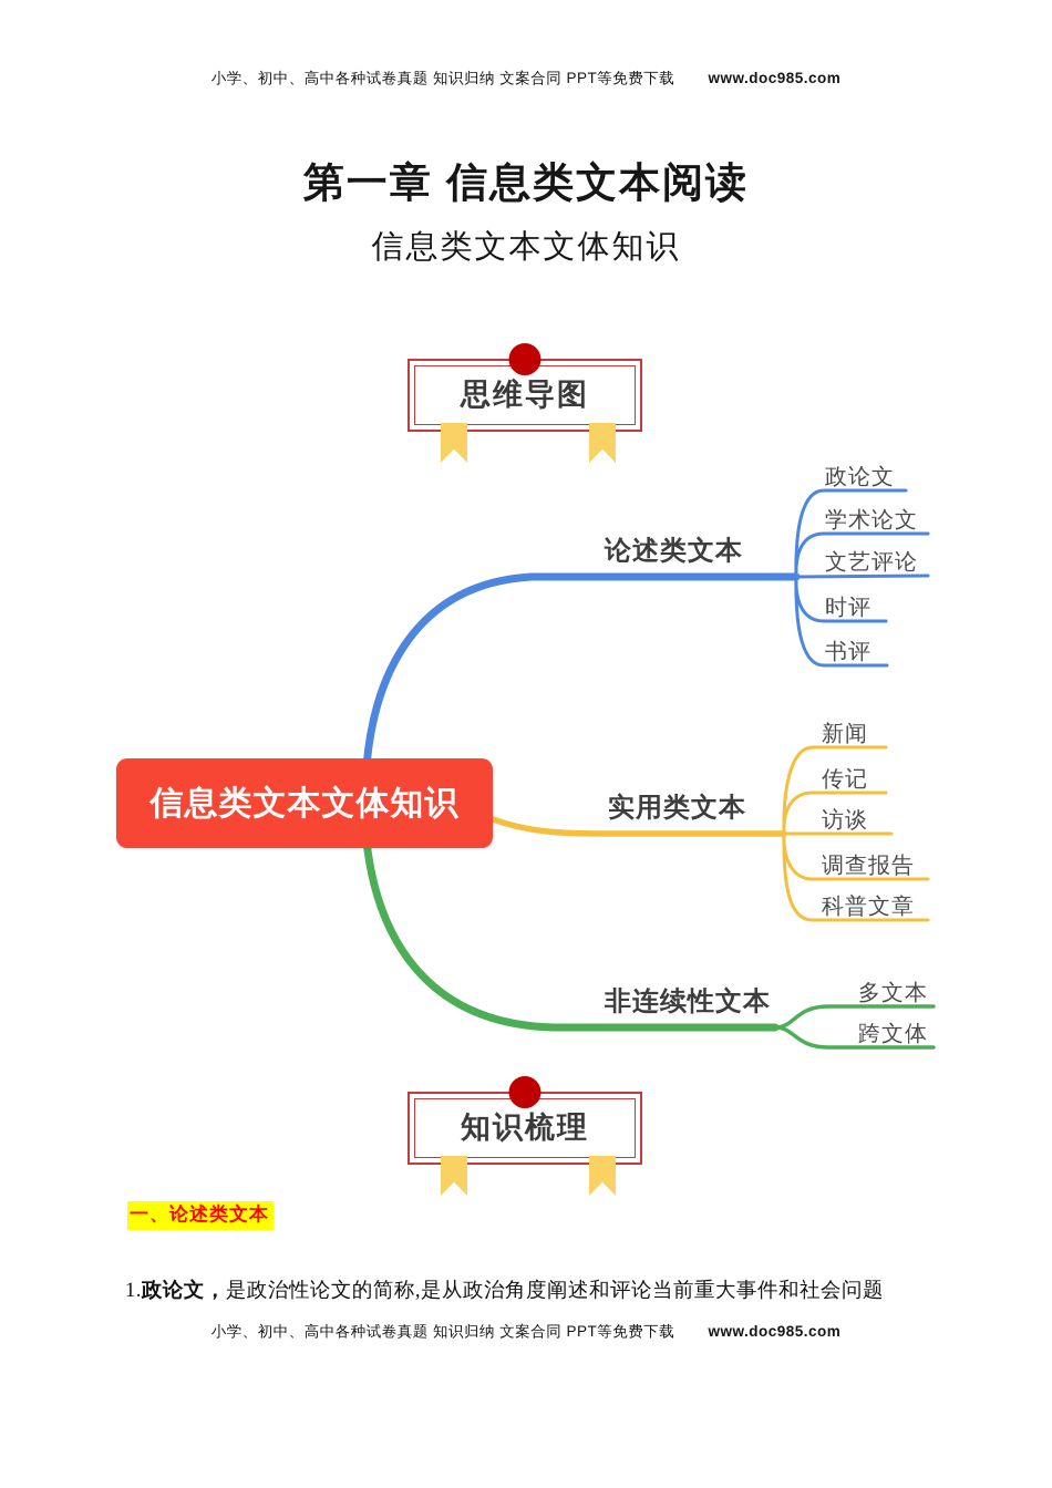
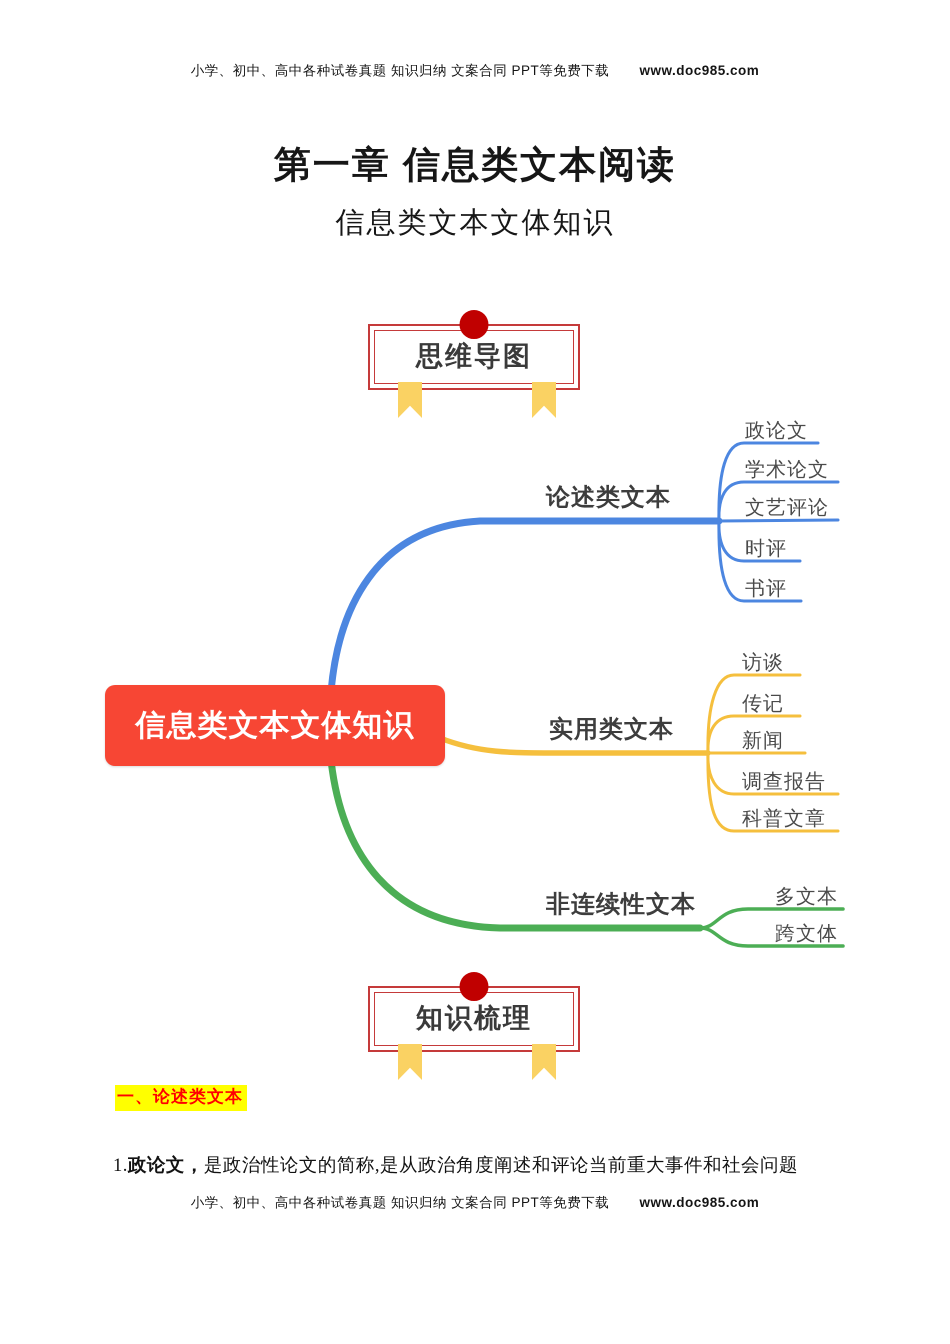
  小学、初中、高中各种试卷真题 知识归纳 文案合同 PPT等免费下载 www.doc985.com
  第一章 信息类文本阅读
  信息类文本文体知识
  思维导图
  信息类文本文体知识
  论述类文本
  政论文
  学术论文
  文艺评论
  时评
  书评
  实用类文本
- 新闻
+ 访谈
  传记
- 访谈
+ 新闻
  调查报告
  科普文章
  非连续性文本
  多文本
  跨文体
  知识梳理
  一、论述类文本
  1.政论文，是政治性论文的简称,是从政治角度阐述和评论当前重大事件和社会问题
  小学、初中、高中各种试卷真题 知识归纳 文案合同 PPT等免费下载 www.doc985.com
